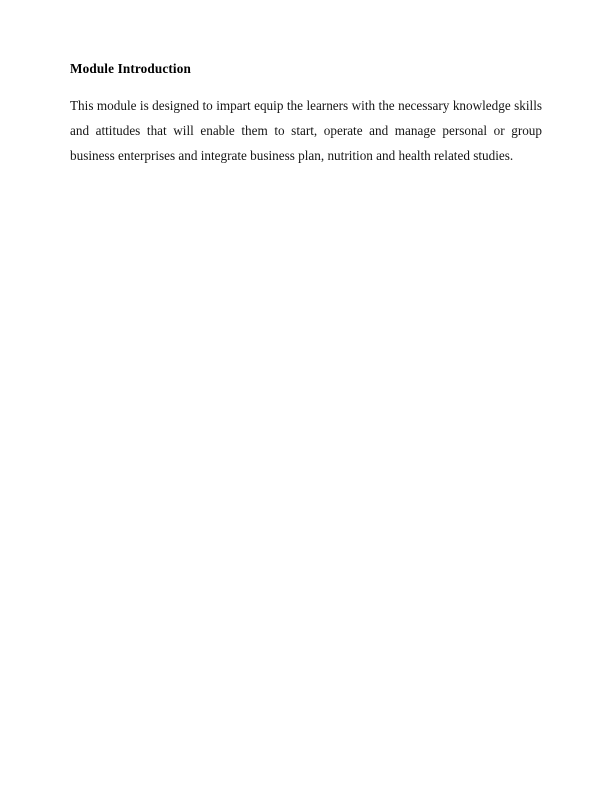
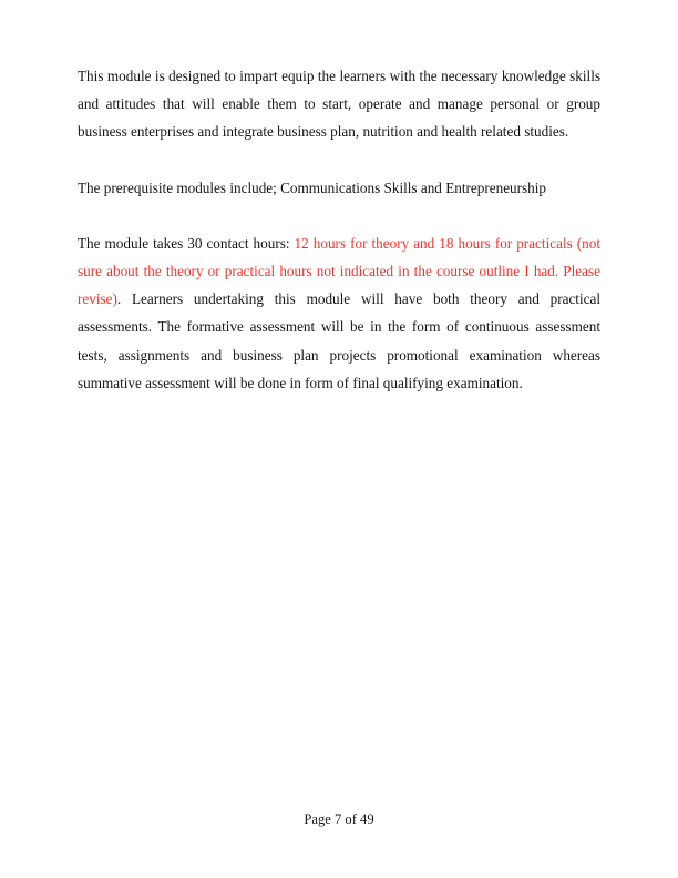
- Module Introduction
  This module is designed to impart equip the learners with the necessary knowledge skills and attitudes that will enable them to start, operate and manage personal or group business enterprises and integrate business plan, nutrition and health related studies.
+ The prerequisite modules include; Communications Skills and Entrepreneurship
+ The module takes 30 contact hours: 12 hours for theory and 18 hours for practicals (not sure about the theory or practical hours not indicated in the course outline I had. Please revise). Learners undertaking this module will have both theory and practical assessments. The formative assessment will be in the form of continuous assessment tests, assignments and business plan projects promotional examination whereas summative assessment will be done in form of final qualifying examination.
+ Page 7 of 49
